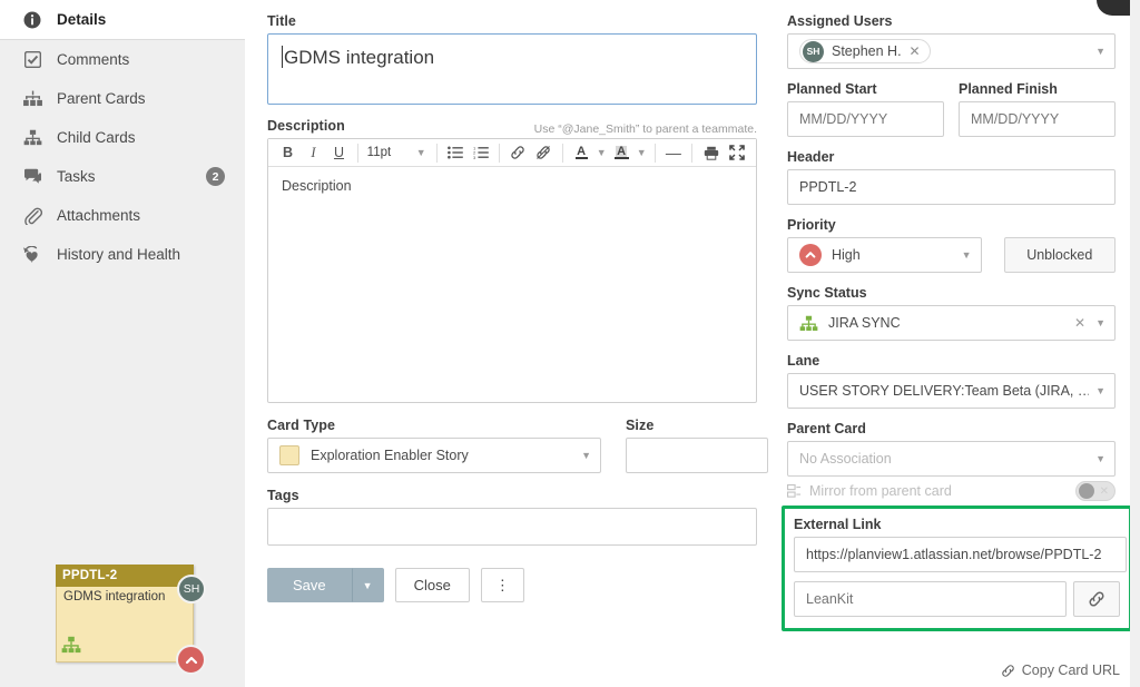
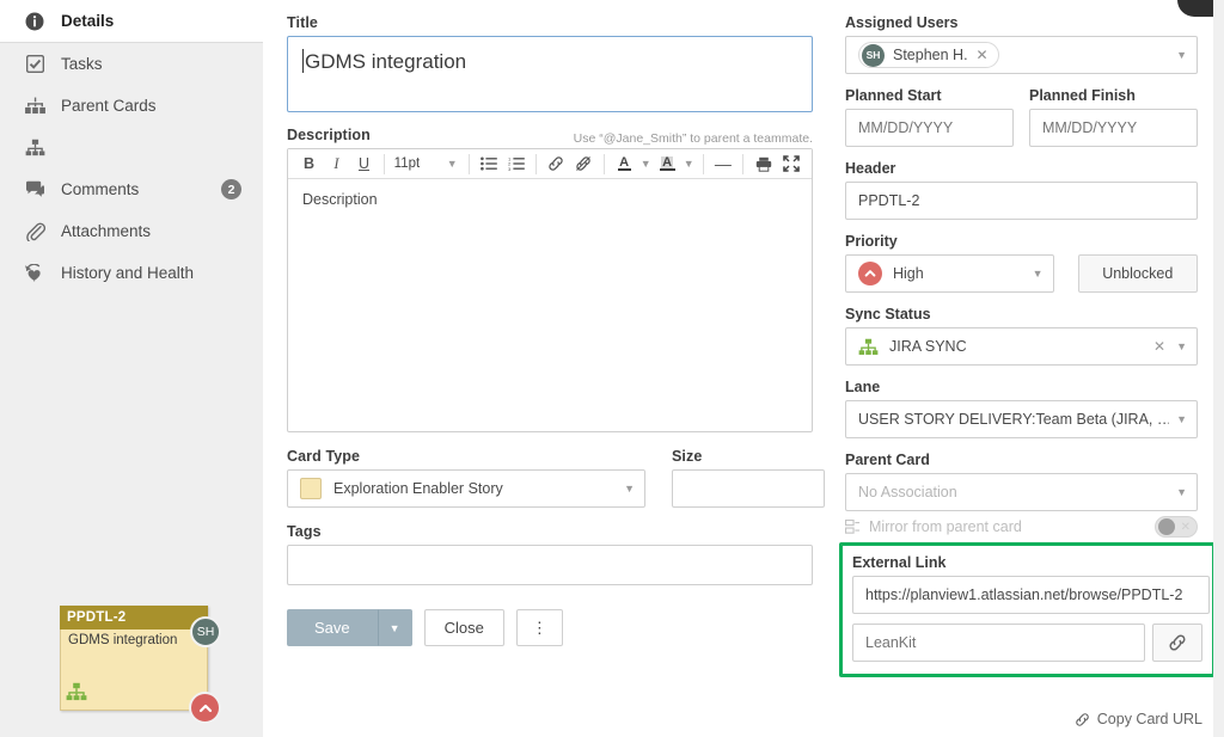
  Details
- Comments
+ Tasks
  Parent Cards
- Child Cards
- Tasks
+ Comments
  2
  Attachments
  History and Health
  PPDTL-2
  GDMS integration
  SH
  Title
  GDMS integration
  Description
  Use “@Jane_Smith” to parent a teammate.
  B
  I
  U
  11pt
  ▼
  A
  ▼
  A
  ▼
  —
  Description
  Card Type
  Exploration Enabler Story
  ▼
  Size
  Tags
  Save
  ▼
  Close
  ⋮
  Assigned Users
  SH
  Stephen H.
  ✕
  ▼
  Planned Start
  MM/DD/YYYY
  Planned Finish
  MM/DD/YYYY
  Header
  PPDTL-2
  Priority
  High
  ▼
  Unblocked
  Sync Status
  JIRA SYNC
  ✕
  ▼
  Lane
  USER STORY DELIVERY:Team Beta (JIRA, …
  ▼
  Parent Card
  No Association
  ▼
  Mirror from parent card
  External Link
  https://planview1.atlassian.net/browse/PPDTL-2
  LeanKit
  Copy Card URL
